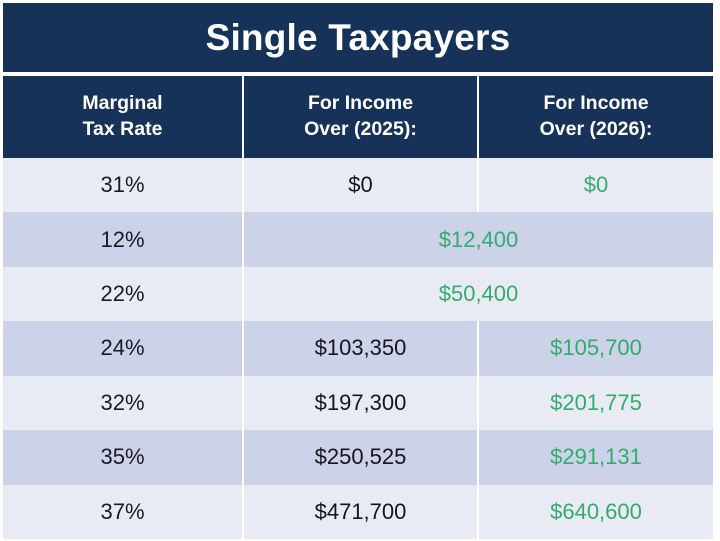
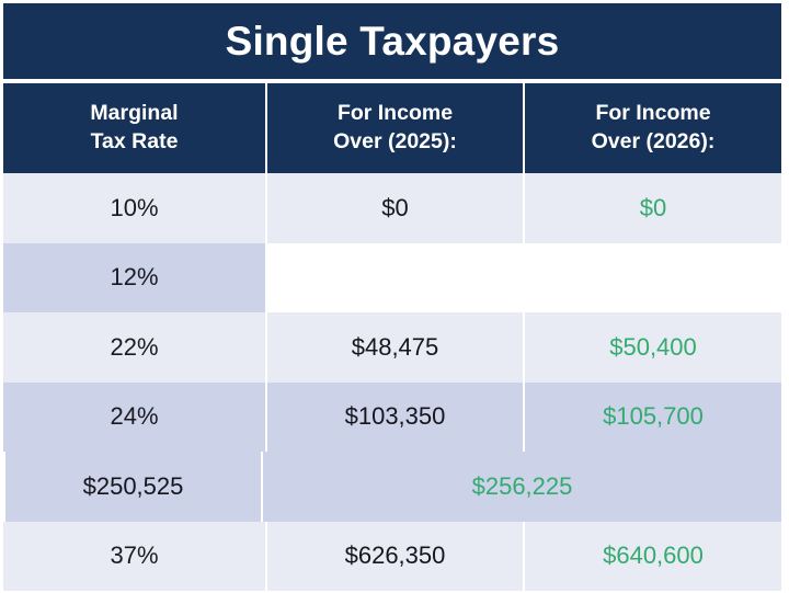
  Single Taxpayers
  Marginal
  Tax Rate
  For Income
  Over (2025):
  For Income
  Over (2026):
- 31%
+ 10%
  $0
  $0
  12%
- $12,400
  22%
+ $48,475
  $50,400
  24%
  $103,350
  $105,700
- 32%
- $197,300
- $201,775
- 35%
  $250,525
- $291,131
+ $256,225
  37%
- $471,700
+ $626,350
  $640,600
